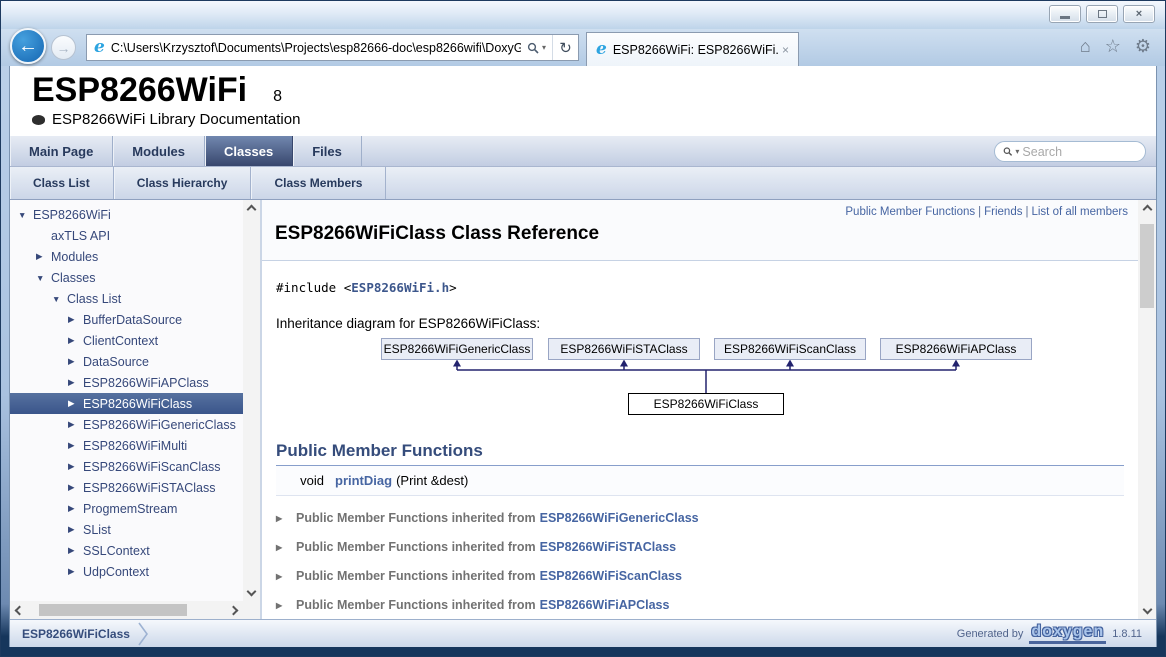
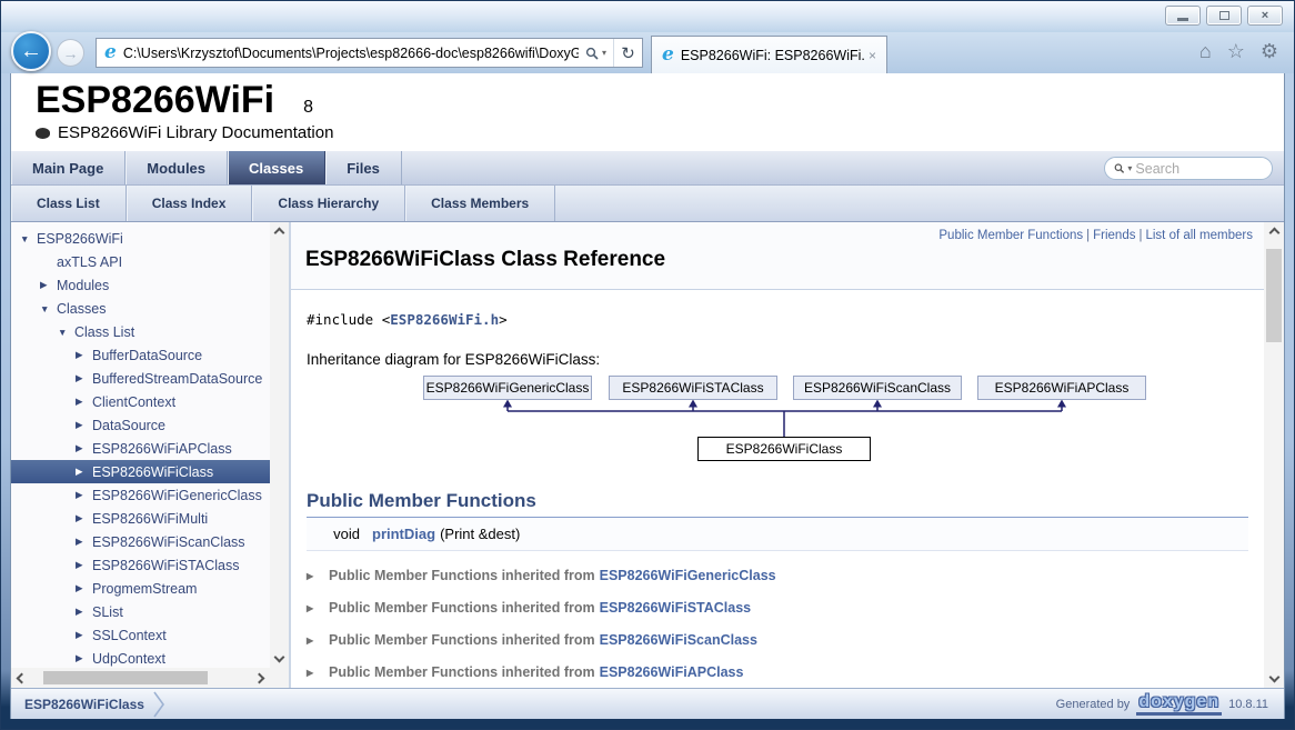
  ×
  ←
  →
  e
  C:\Users\Krzysztof\Documents\Projects\esp82666-doc\esp8266wifi\DoxyG
  ▾
  ↻
  e
  ESP8266WiFi: ESP8266WiFi.
  ×
  ⌂
  ☆
  ⚙
  ESP8266WiFi 8
  ESP8266WiFi Library Documentation
  Main Page
  Modules
  Classes
  Files
  ▾
  Search
  Class List
+ Class Index
  Class Hierarchy
  Class Members
  ESP8266WiFi
  axTLS API
  Modules
  Classes
  Class List
  BufferDataSource
+ BufferedStreamDataSource
  ClientContext
  DataSource
  ESP8266WiFiAPClass
  ESP8266WiFiClass
  ESP8266WiFiGenericClass
  ESP8266WiFiMulti
  ESP8266WiFiScanClass
  ESP8266WiFiSTAClass
  ProgmemStream
  SList
  SSLContext
  UdpContext
  Public Member Functions | Friends | List of all members
  ESP8266WiFiClass Class Reference
  #include <ESP8266WiFi.h>
  Inheritance diagram for ESP8266WiFiClass:
  ESP8266WiFiGenericClass
  ESP8266WiFiSTAClass
  ESP8266WiFiScanClass
  ESP8266WiFiAPClass
  ESP8266WiFiClass
  Public Member Functions
  void
  printDiag
  (Print &dest)
  Public Member Functions inherited from
  ESP8266WiFiGenericClass
  Public Member Functions inherited from
  ESP8266WiFiSTAClass
  Public Member Functions inherited from
  ESP8266WiFiScanClass
  Public Member Functions inherited from
  ESP8266WiFiAPClass
  ESP8266WiFiClass
  Generated by
  doxygen
- 1.8.11
+ 10.8.11
